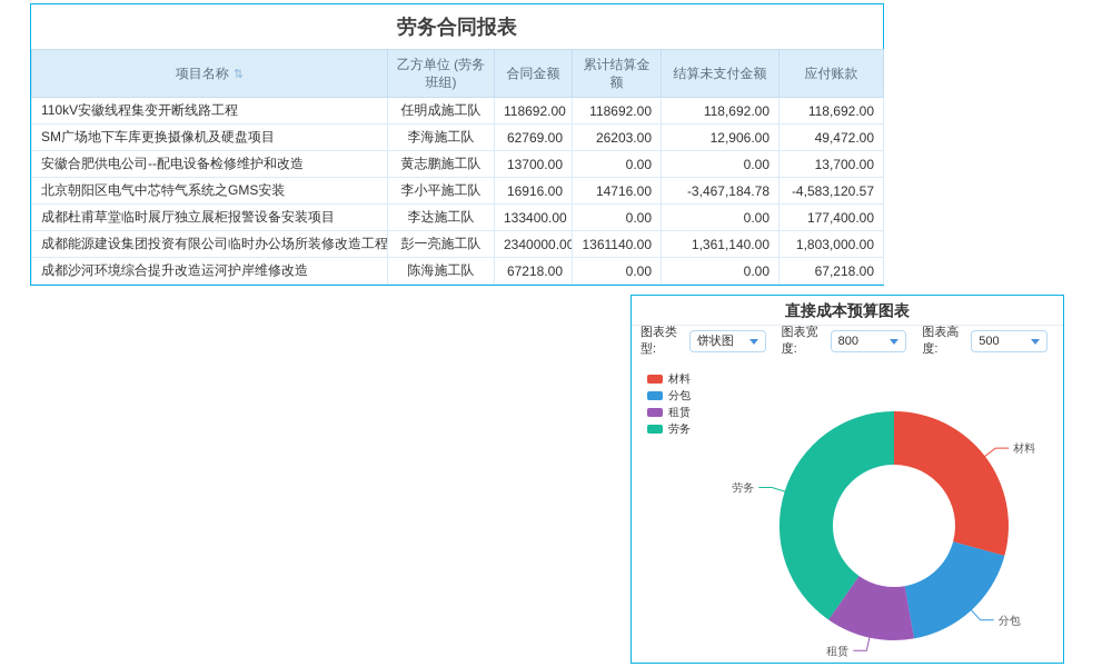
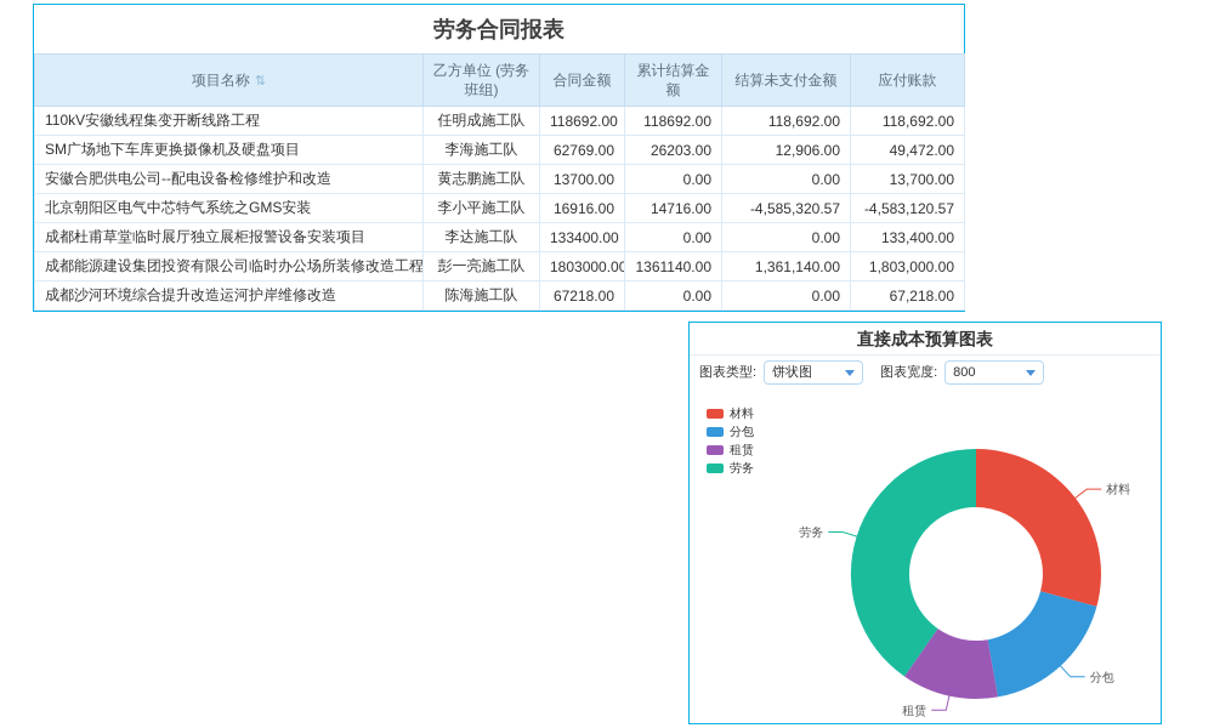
  劳务合同报表
  项目名称 ⇅	乙方单位 (劳务班组)	合同金额	累计结算金额	结算未支付金额	应付账款
  110kV安徽线程集变开断线路工程	任明成施工队	118692.00	118692.00	118,692.00	118,692.00
  SM广场地下车库更换摄像机及硬盘项目	李海施工队	62769.00	26203.00	12,906.00	49,472.00
  安徽合肥供电公司--配电设备检修维护和改造	黄志鹏施工队	13700.00	0.00	0.00	13,700.00
- 北京朝阳区电气中芯特气系统之GMS安装	李小平施工队	16916.00	14716.00	-3,467,184.78	-4,583,120.57
+ 北京朝阳区电气中芯特气系统之GMS安装	李小平施工队	16916.00	14716.00	-4,585,320.57	-4,583,120.57
- 成都杜甫草堂临时展厅独立展柜报警设备安装项目	李达施工队	133400.00	0.00	0.00	177,400.00
+ 成都杜甫草堂临时展厅独立展柜报警设备安装项目	李达施工队	133400.00	0.00	0.00	133,400.00
- 成都能源建设集团投资有限公司临时办公场所装修改造工程	彭一亮施工队	2340000.00	1361140.00	1,361,140.00	1,803,000.00
+ 成都能源建设集团投资有限公司临时办公场所装修改造工程	彭一亮施工队	1803000.00	1361140.00	1,361,140.00	1,803,000.00
  成都沙河环境综合提升改造运河护岸维修改造	陈海施工队	67218.00	0.00	0.00	67,218.00
  直接成本预算图表
  图表类型:
  饼状图
  图表宽度:
  800
- 图表高度:
- 500
  材料
  分包
  租赁
  劳务
  材料
  分包
  租赁
  劳务
